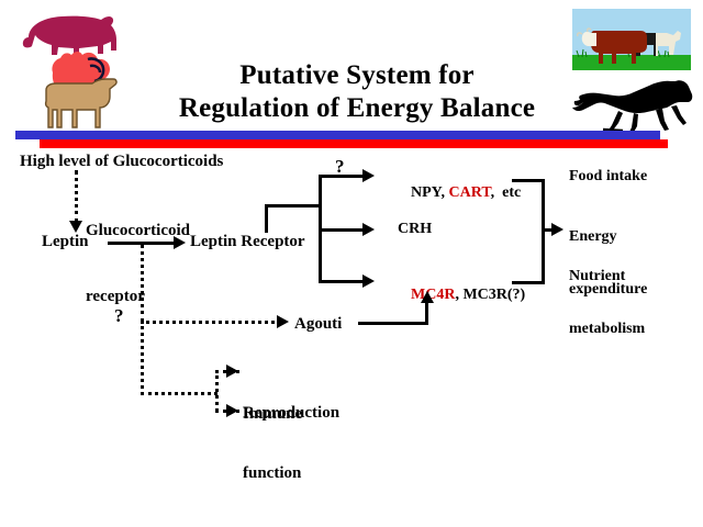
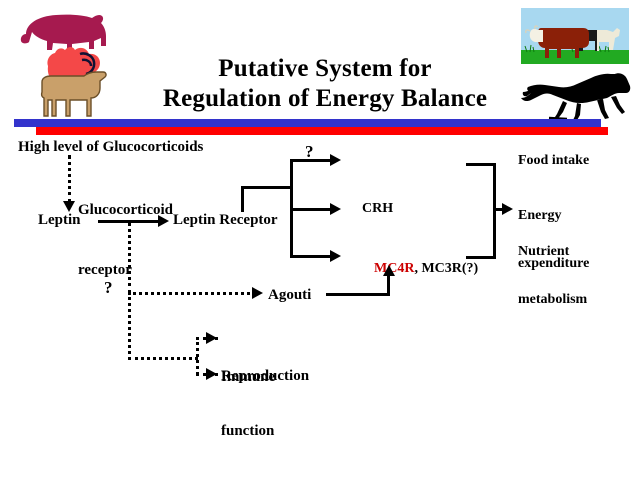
  Putative System for
  Regulation of Energy Balance
  High level of Glucocorticoids
  Glucocorticoid
  receptor
  Leptin
  Leptin Receptor
  ?
  ?
- NPY, CART, etc
  CRH
  MC4R, MC3R(?)
  Food intake
  Energy
  expenditure
  Nutrient
  metabolism
  Agouti
  Immune
  function
  Reproduction
